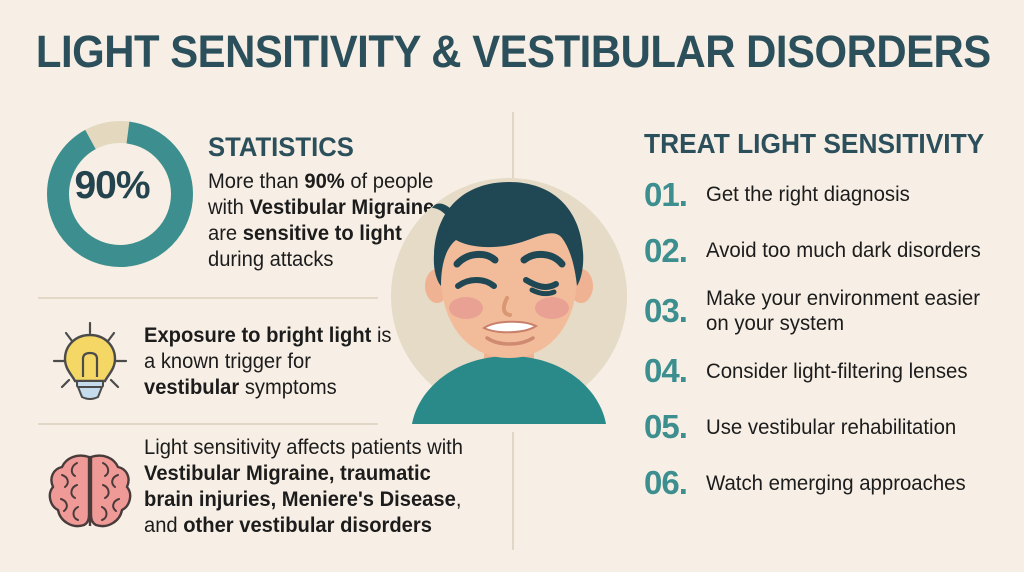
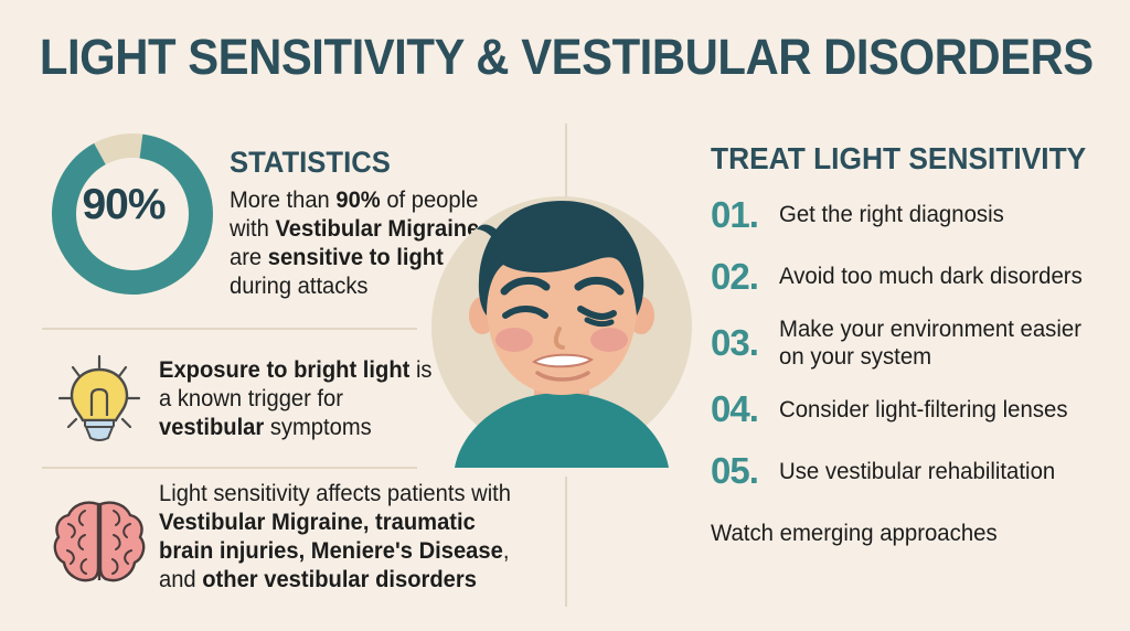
  LIGHT SENSITIVITY & VESTIBULAR DISORDERS
  90%
  STATISTICS
  More than 90% of people with Vestibular Migraine are sensitive to light during attacks
  Exposure to bright light is a known trigger for vestibular symptoms
  Light sensitivity affects patients with Vestibular Migraine, traumatic brain injuries, Meniere's Disease, and other vestibular disorders
  TREAT LIGHT SENSITIVITY
  01.
  Get the right diagnosis
  02.
  Avoid too much dark disorders
  03.
  Make your environment easier on your system
  04.
  Consider light-filtering lenses
  05.
  Use vestibular rehabilitation
- 06.
  Watch emerging approaches
